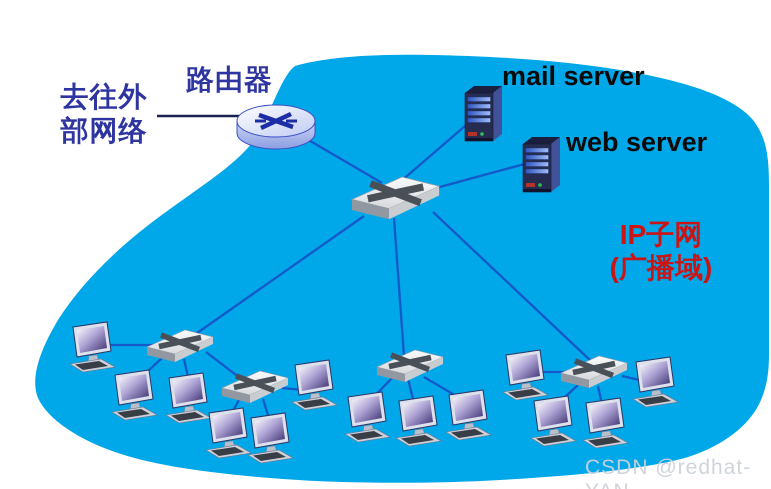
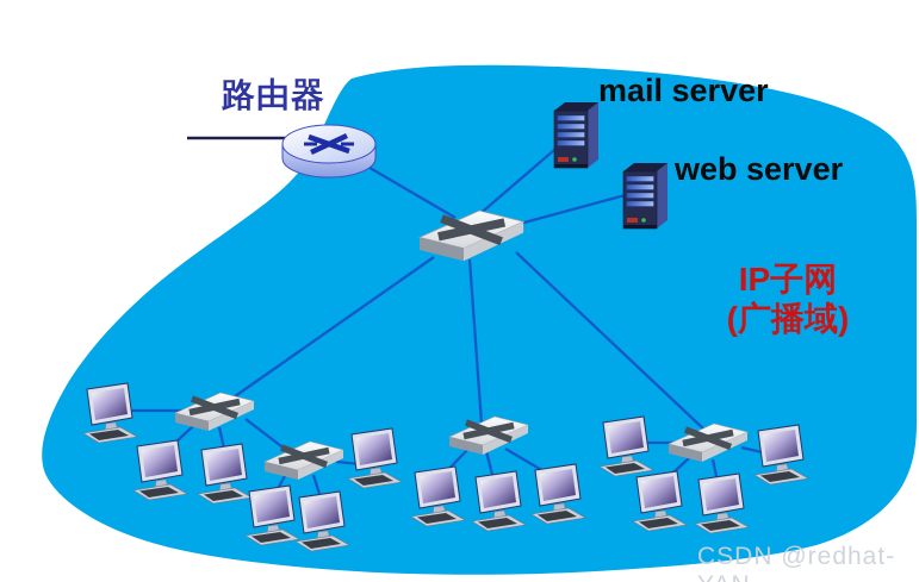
- 去往外
- 部网络
  路由器
  mail server
  web server
  IP子网
  (广播域)
  CSDN @redhat-
